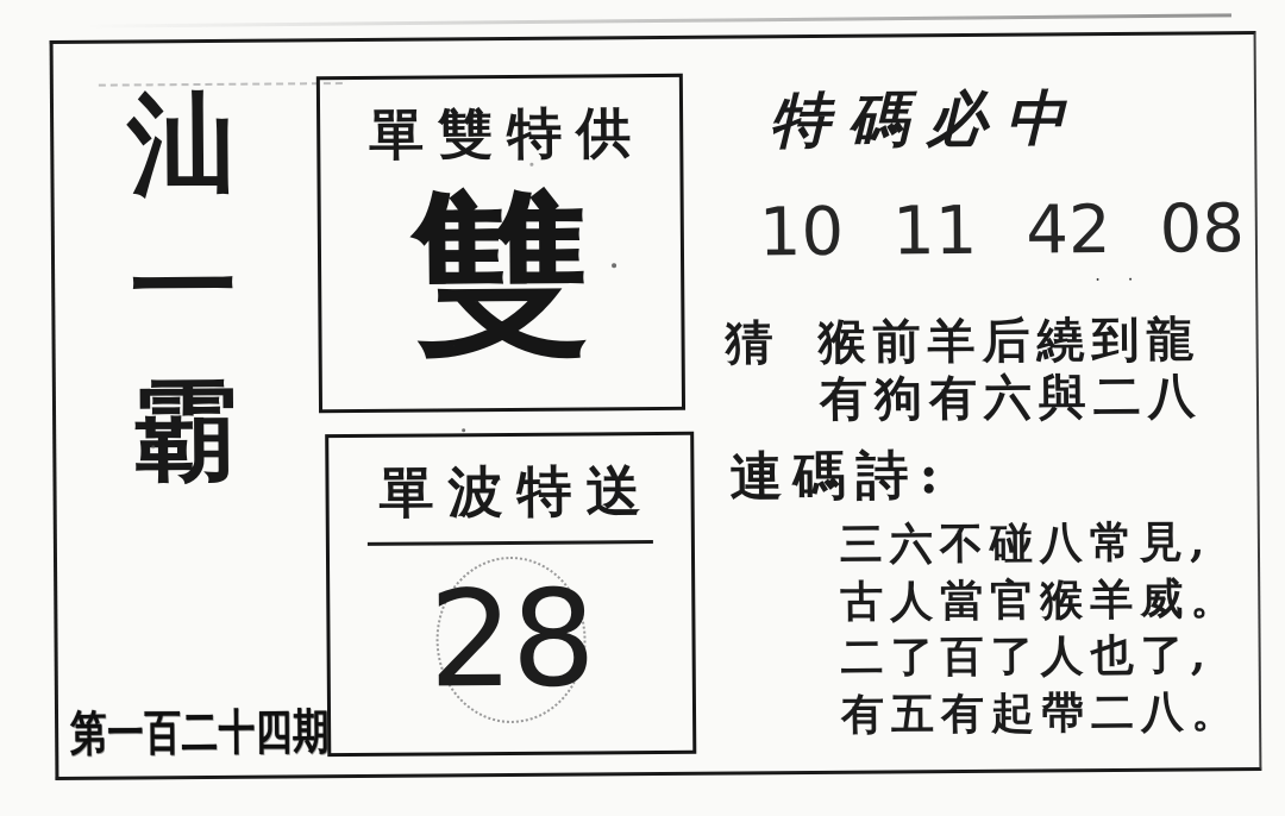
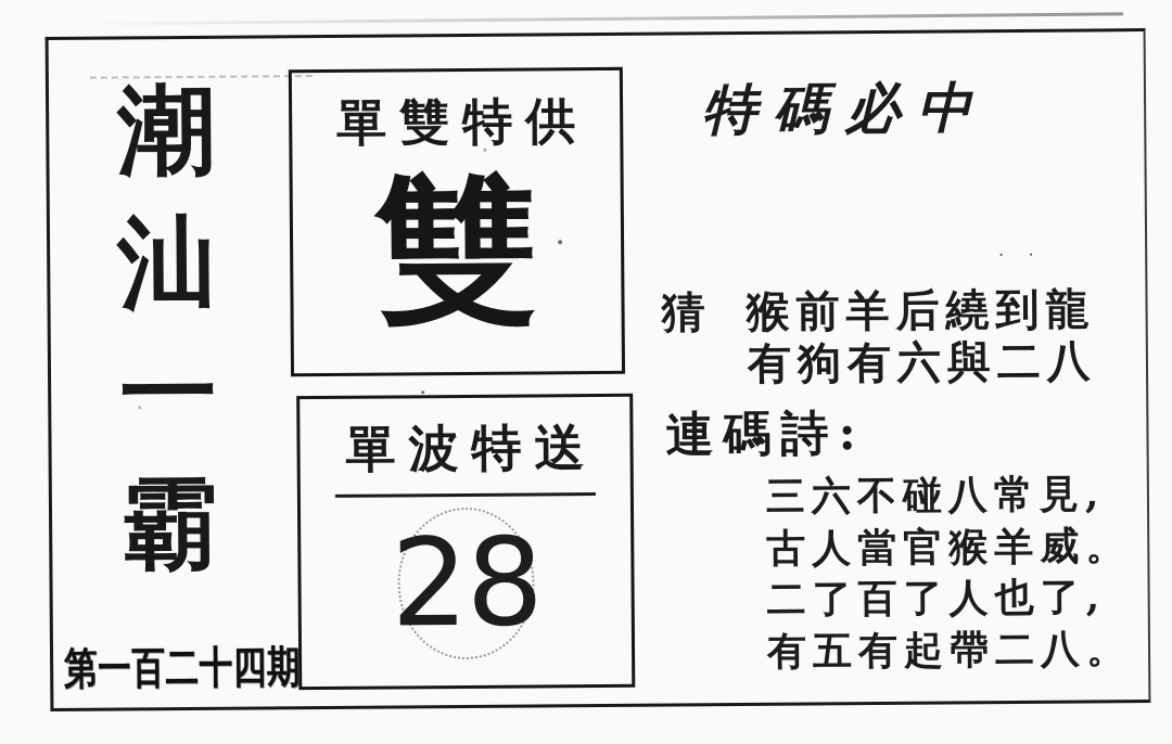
+ 潮
  汕
  一
  霸
  第一百二十四期
  單雙特供
  雙
  單波特送
  28
  特碼必中
- 10
- 11
- 42
- 08
  · ·
  猜 猴前羊后繞到龍
  有狗有六與二八
  連碼詩:
  三六不碰八常見,
  古人當官猴羊威。
  二了百了人也了,
  有五有起帶二八。
